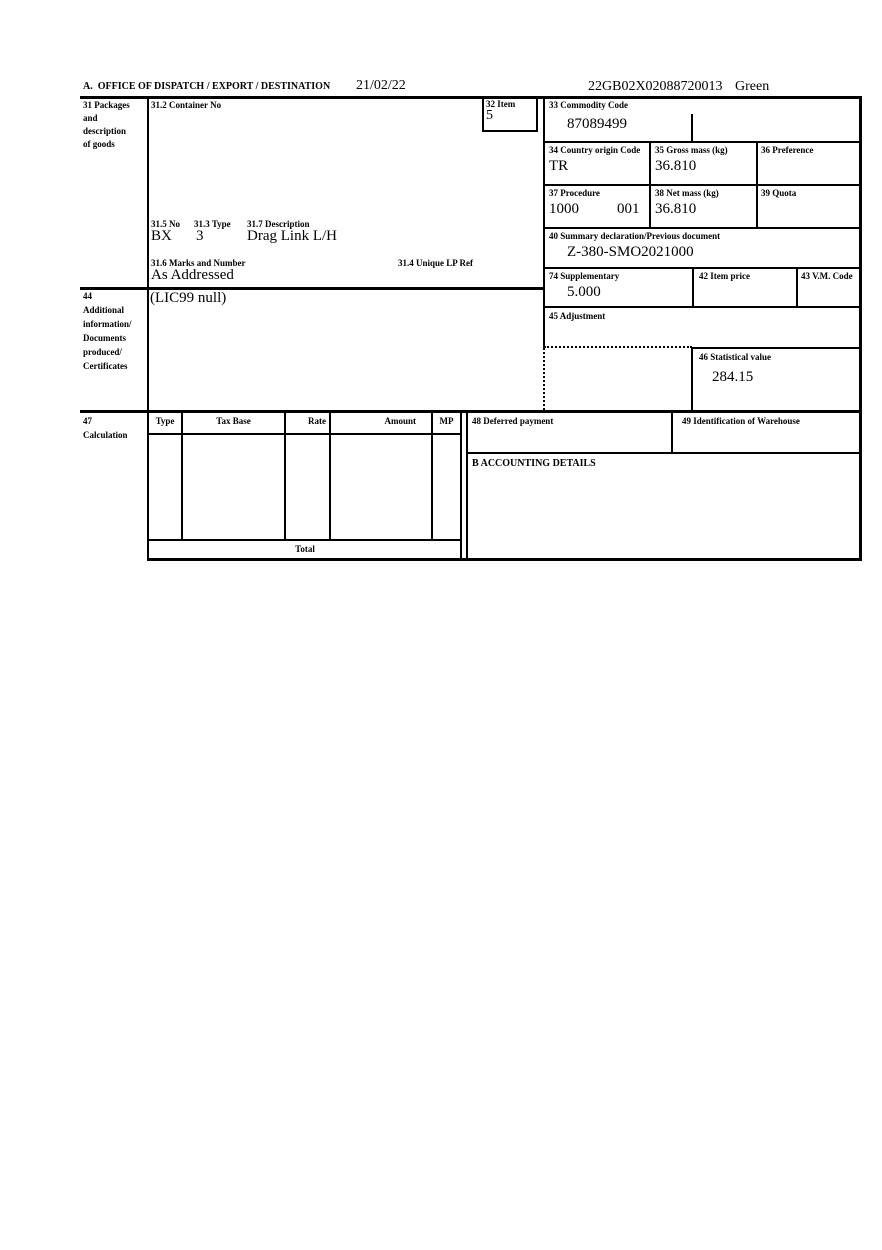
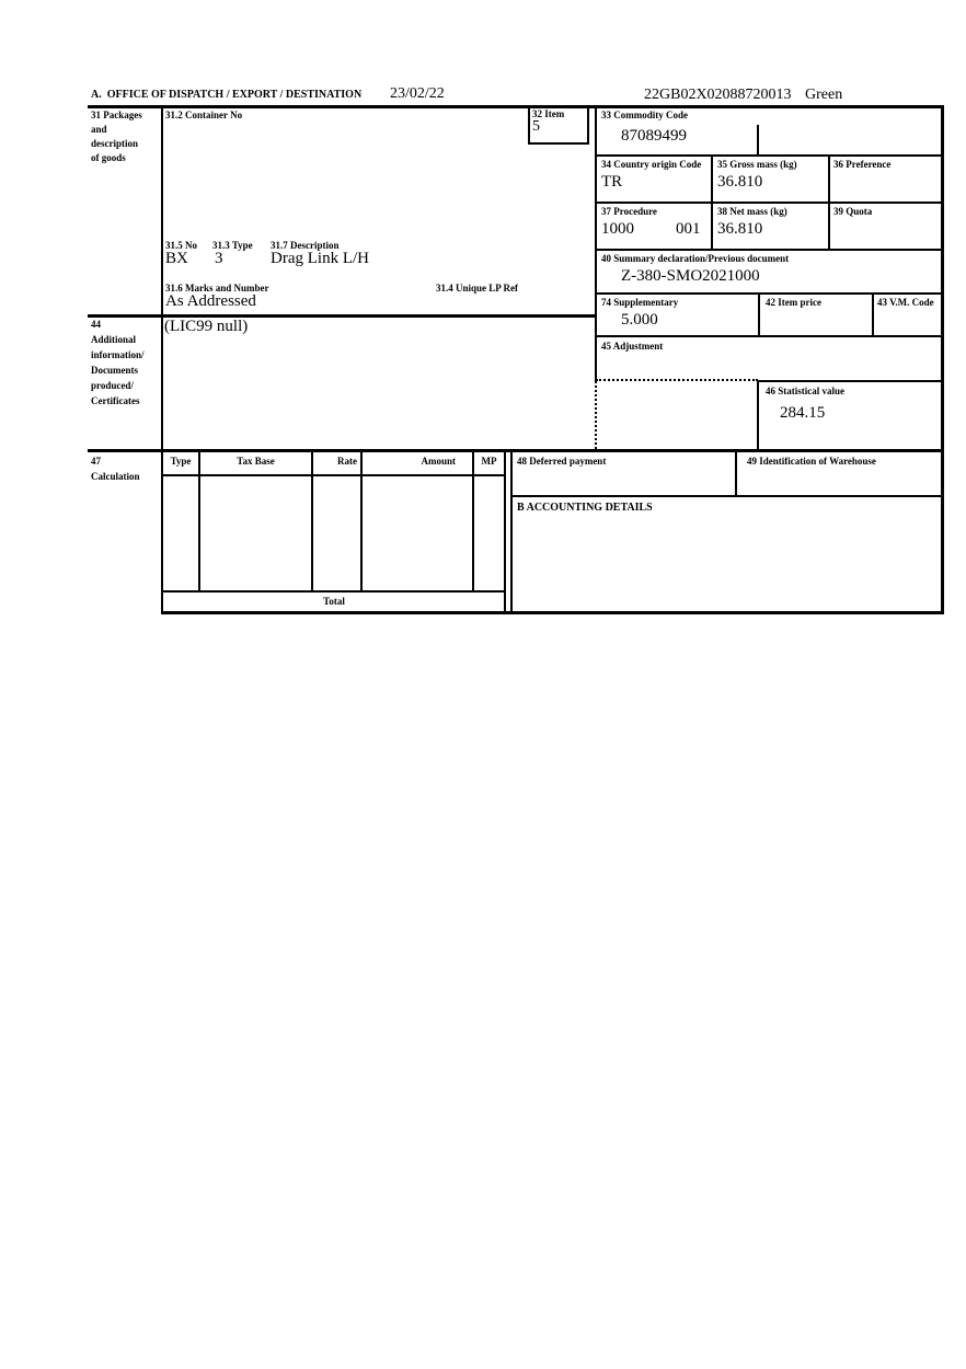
  A. OFFICE OF DISPATCH / EXPORT / DESTINATION
- 21/02/22
+ 23/02/22
  22GB02X02088720013
  Green
  31 Packages
  and
  description
  of goods
  31.2 Container No
  32 Item
  5
  31.5 No
  31.3 Type
  31.7 Description
  BX
  3
  Drag Link L/H
  31.6 Marks and Number
  31.4 Unique LP Ref
  As Addressed
  33 Commodity Code
  87089499
  34 Country origin Code
  TR
  35 Gross mass (kg)
  36.810
  36 Preference
  37 Procedure
  1000
  001
  38 Net mass (kg)
  36.810
  39 Quota
  40 Summary declaration/Previous document
  Z-380-SMO2021000
  74 Supplementary
  5.000
  42 Item price
  43 V.M. Code
  44
  Additional
  information/
  Documents
  produced/
  Certificates
  (LIC99 null)
  45 Adjustment
  46 Statistical value
  284.15
  47
  Calculation
  Type
  Tax Base
  Rate
  Amount
  MP
  Total
  48 Deferred payment
  49 Identification of Warehouse
  B ACCOUNTING DETAILS
